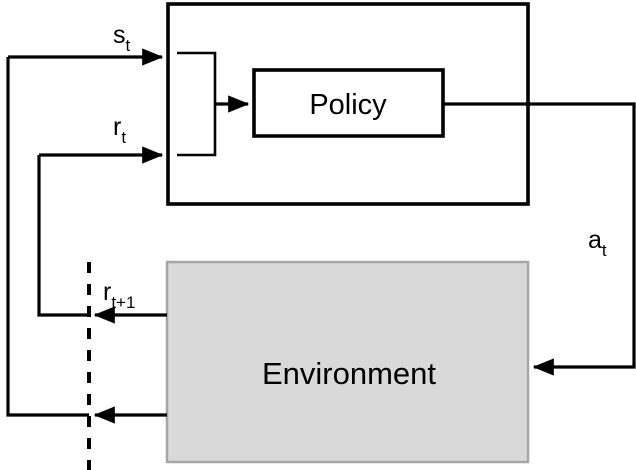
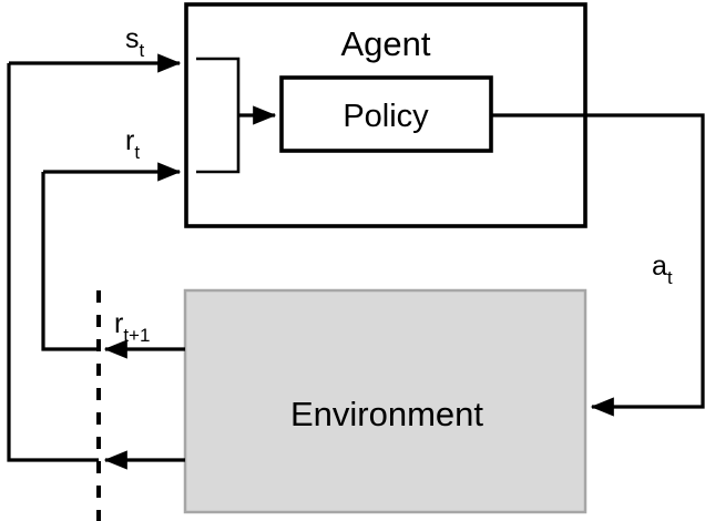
+ Agent
  Policy
  Environment
  st
  rt
  at
  rt+1
